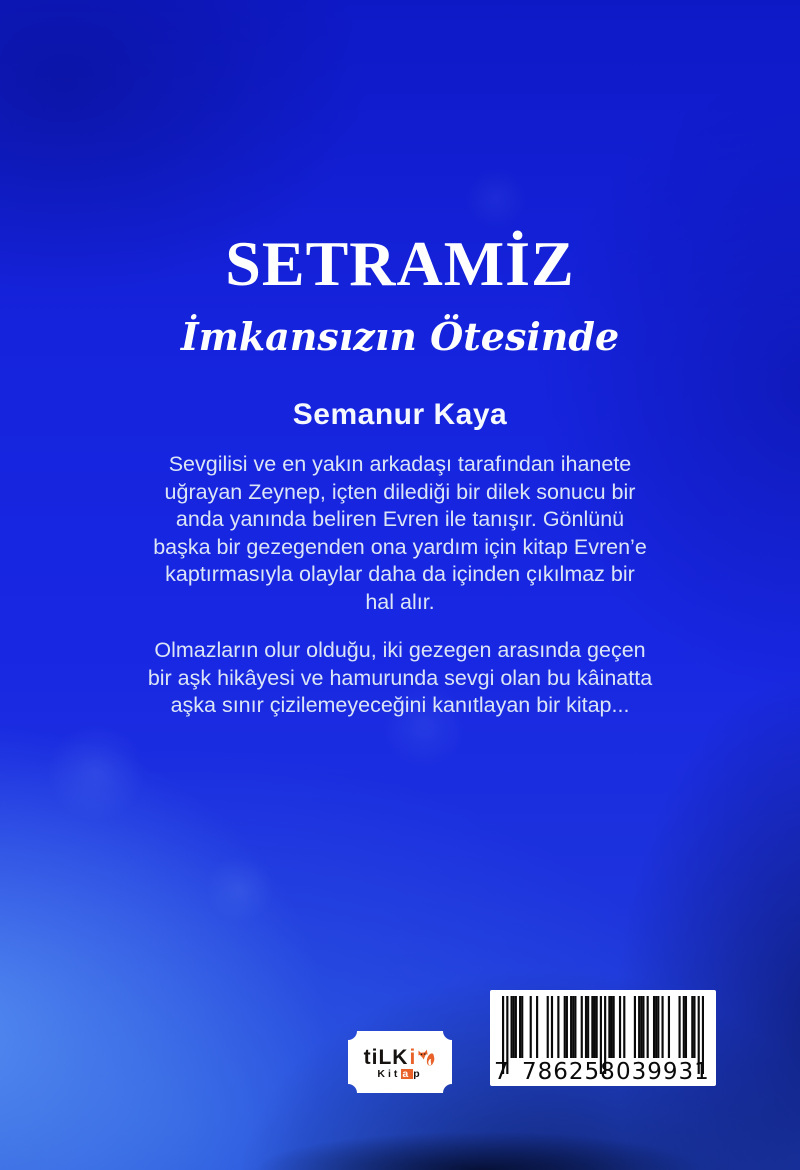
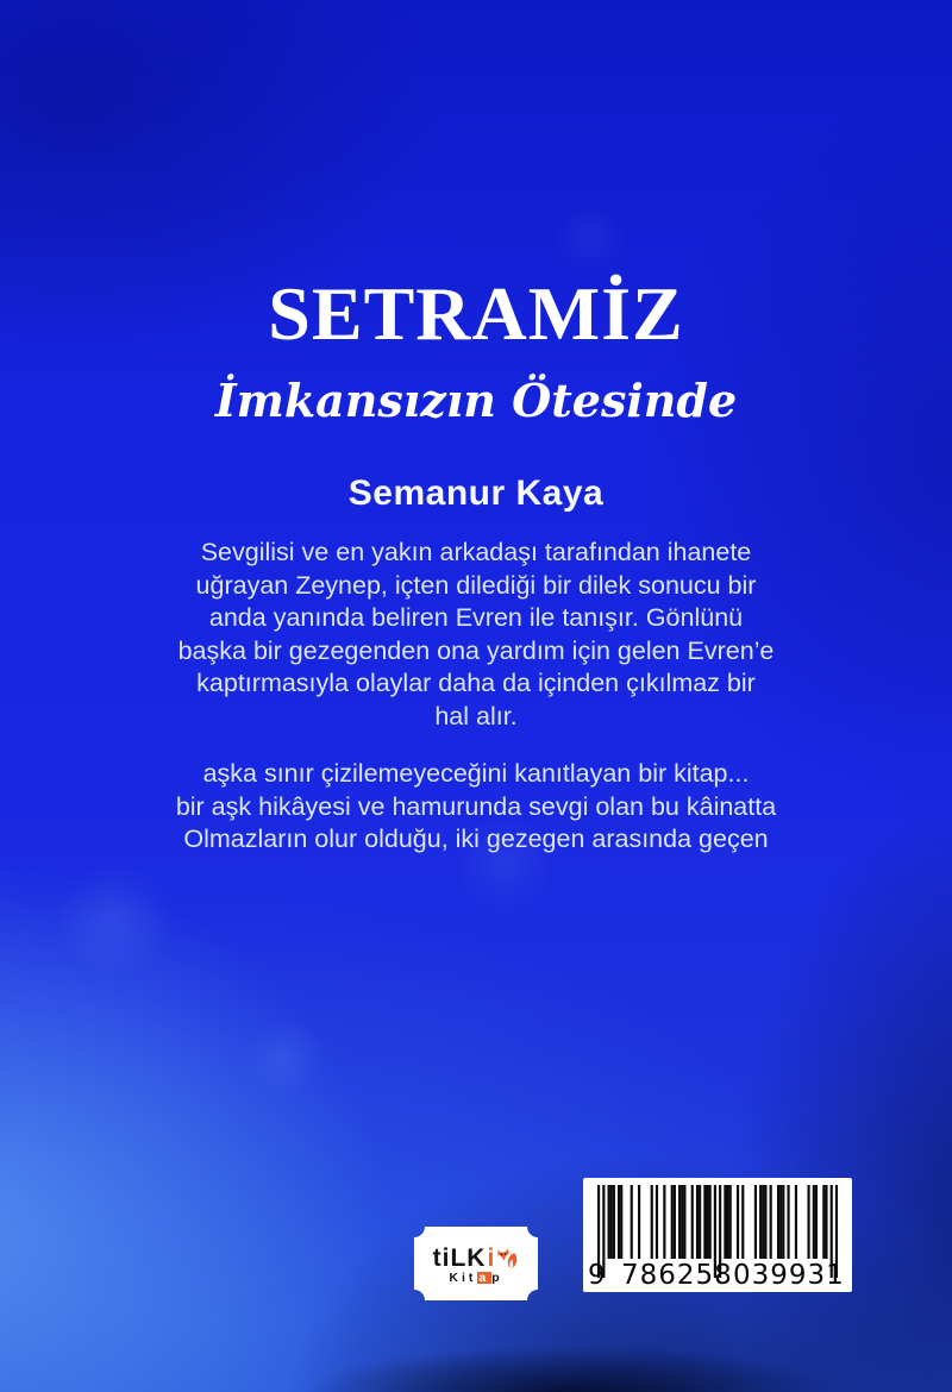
  SETRAMİZ
  İmkansızın Ötesinde
  Semanur Kaya
  Sevgilisi ve en yakın arkadaşı tarafından ihanete
  uğrayan Zeynep, içten dilediği bir dilek sonucu bir
  anda yanında beliren Evren ile tanışır. Gönlünü
- başka bir gezegenden ona yardım için kitap Evren’e
+ başka bir gezegenden ona yardım için gelen Evren’e
  kaptırmasıyla olaylar daha da içinden çıkılmaz bir
  hal alır.
- Olmazların olur olduğu, iki gezegen arasında geçen
+ aşka sınır çizilemeyeceğini kanıtlayan bir kitap...
  bir aşk hikâyesi ve hamurunda sevgi olan bu kâinatta
- aşka sınır çizilemeyeceğini kanıtlayan bir kitap...
+ Olmazların olur olduğu, iki gezegen arasında geçen
  tiLK
  i
  Kit
  a
  p
- 7
+ 9
  786258
  039931
